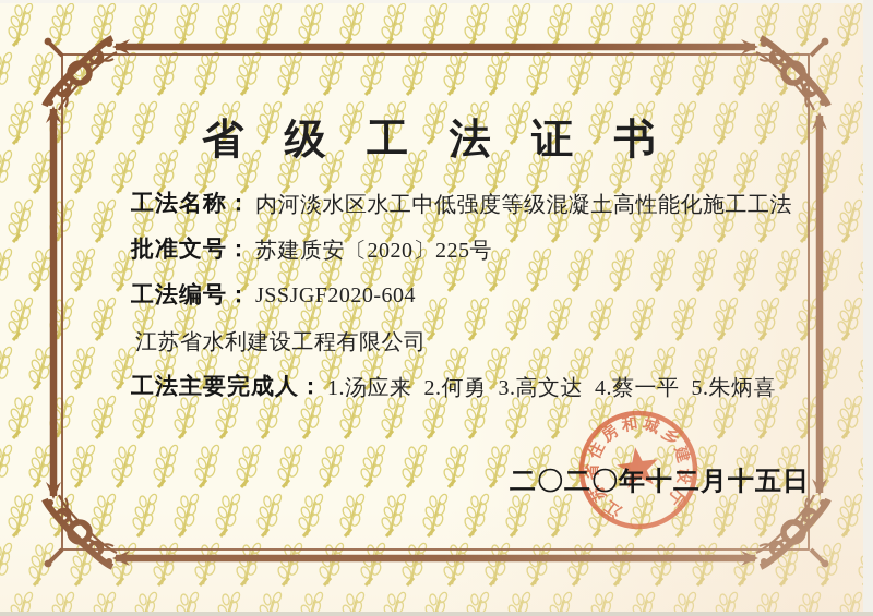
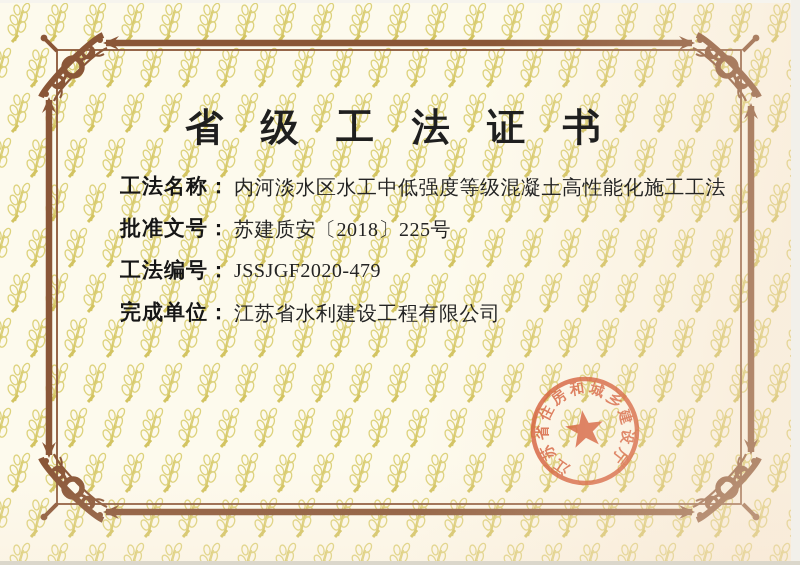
  省 级 工 法 证 书
  工法名称：
  内河淡水区水工中低强度等级混凝土高性能化施工工法
  批准文号：
- 苏建质安〔2020〕225号
+ 苏建质安〔2018〕225号
  工法编号：
- JSSJGF2020-604
+ JSSJGF2020-479
+ 完成单位：
  江苏省水利建设工程有限公司
- 工法主要完成人：
- 1.汤应来 2.何勇 3.高文达 4.蔡一平 5.朱炳喜
- 二〇二〇年十二月十五日
